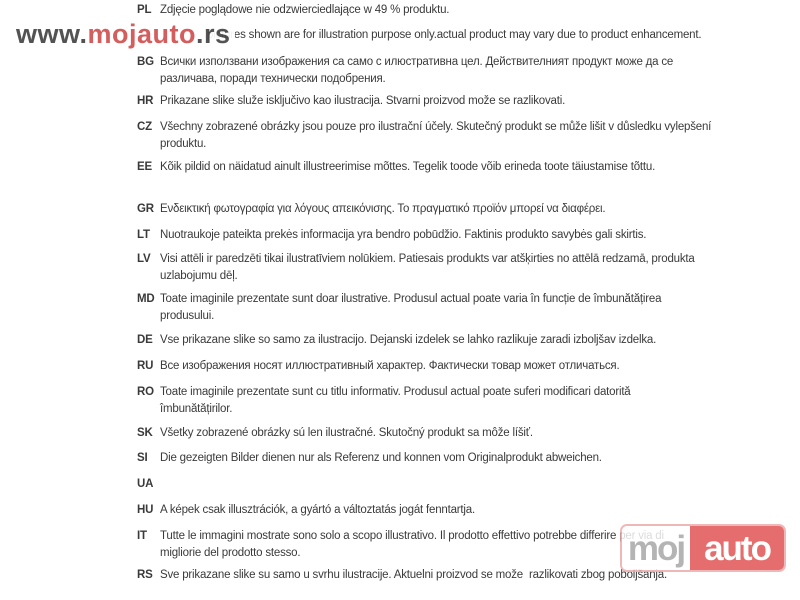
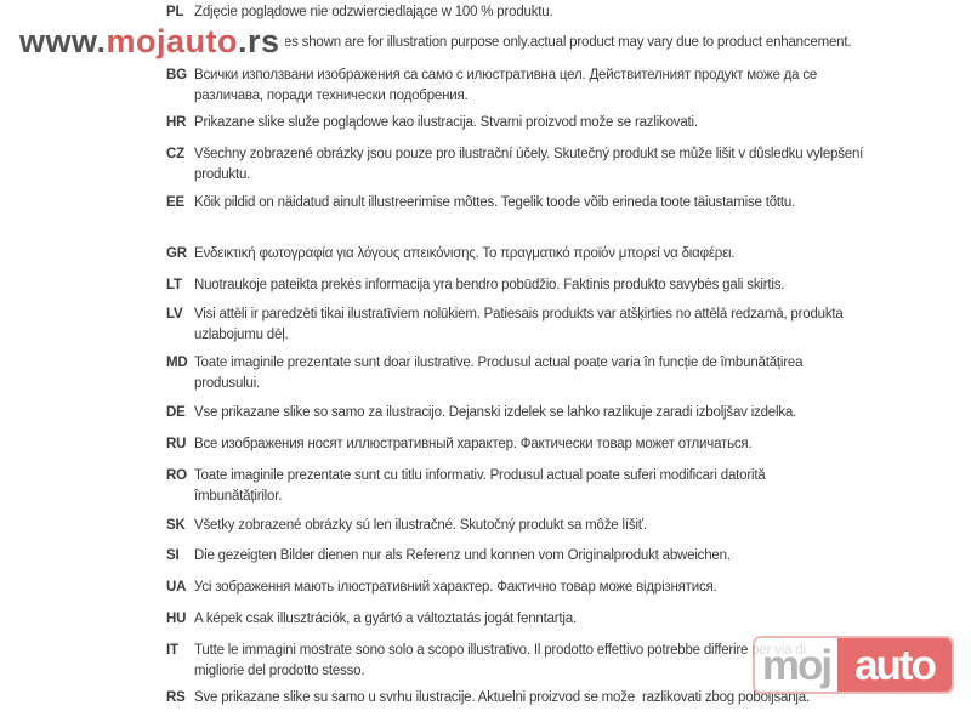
  www.mojauto.rs
  PL
- Zdjęcie poglądowe nie odzwierciedlające w 49 % produktu.
+ Zdjęcie poglądowe nie odzwierciedlające w 100 % produktu.
  es shown are for illustration purpose only.actual product may vary due to product enhancement.
  BG
  Всички използвани изображения са само с илюстративна цел. Действителният продукт може да се
  различава, поради технически подобрения.
  HR
- Prikazane slike služe isključivo kao ilustracija. Stvarni proizvod može se razlikovati.
+ Prikazane slike služe poglądowe kao ilustracija. Stvarni proizvod može se razlikovati.
  CZ
  Všechny zobrazené obrázky jsou pouze pro ilustrační účely. Skutečný produkt se může lišit v důsledku vylepšení
  produktu.
  EE
  Kõik pildid on näidatud ainult illustreerimise mõttes. Tegelik toode võib erineda toote täiustamise tõttu.
  GR
  Ενδεικτική φωτογραφία για λόγους απεικόνισης. Το πραγματικό προϊόν μπορεί να διαφέρει.
  LT
  Nuotraukoje pateikta prekės informacija yra bendro pobūdžio. Faktinis produkto savybės gali skirtis.
  LV
  Visi attēli ir paredzēti tikai ilustratīviem nolūkiem. Patiesais produkts var atšķirties no attēlā redzamā, produkta
  uzlabojumu dēļ.
  MD
  Toate imaginile prezentate sunt doar ilustrative. Produsul actual poate varia în funcție de îmbunătățirea
  produsului.
  DE
  Vse prikazane slike so samo za ilustracijo. Dejanski izdelek se lahko razlikuje zaradi izboljšav izdelka.
  RU
  Все изображения носят иллюстративный характер. Фактически товар может отличаться.
  RO
  Toate imaginile prezentate sunt cu titlu informativ. Produsul actual poate suferi modificari datorită
  îmbunătățirilor.
  SK
  Všetky zobrazené obrázky sú len ilustračné. Skutočný produkt sa môže líšiť.
  SI
  Die gezeigten Bilder dienen nur als Referenz und konnen vom Originalprodukt abweichen.
  UA
+ Усі зображення мають ілюстративний характер. Фактично товар може відрізнятися.
  HU
  A képek csak illusztrációk, a gyártó a változtatás jogát fenntartja.
  IT
  Tutte le immagini mostrate sono solo a scopo illustrativo. Il prodotto effettivo potrebbe differire per via di
  migliorie del prodotto stesso.
  RS
  Sve prikazane slike su samo u svrhu ilustracije. Aktuelni proizvod se može razlikovati zbog poboljšanja.
  moj
  auto
